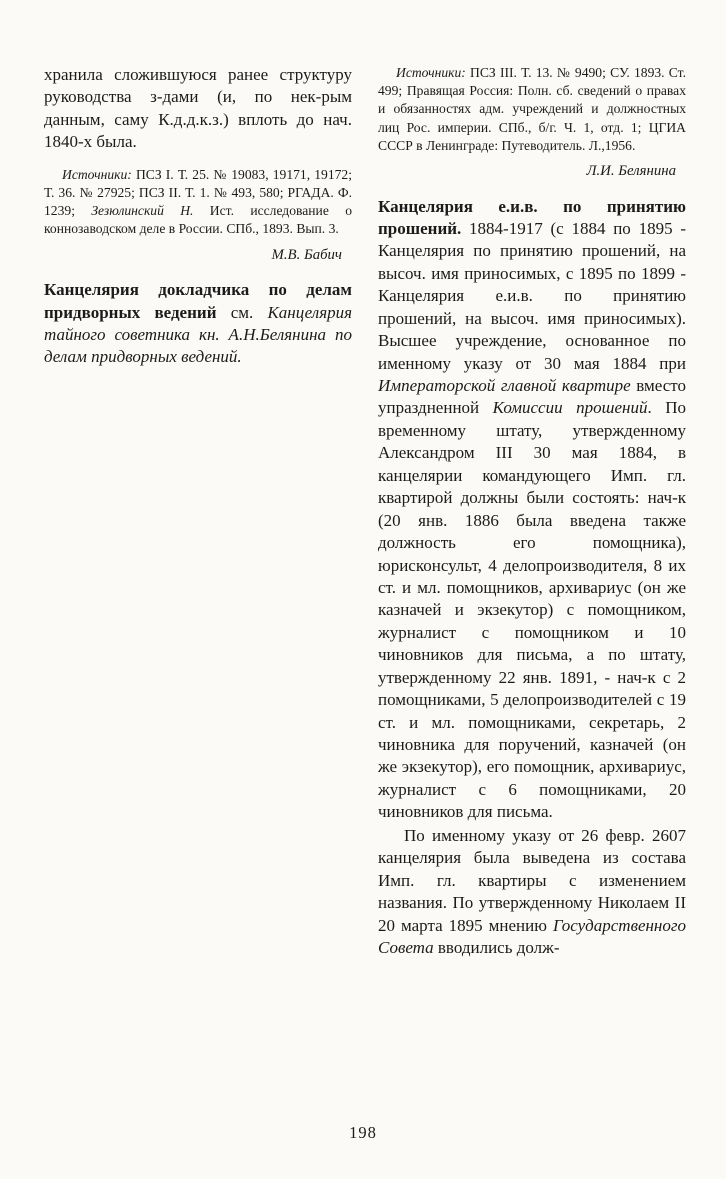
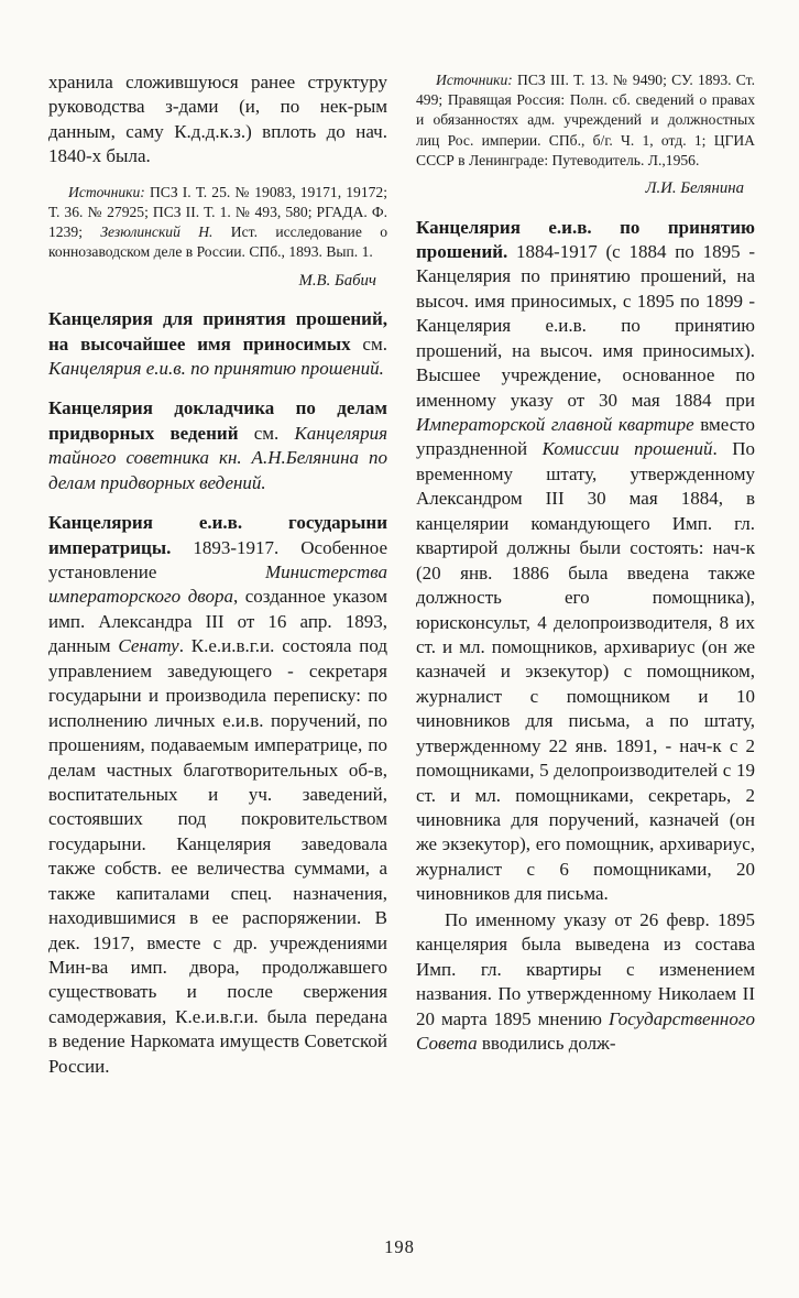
  хранила сложившуюся ранее структуру руководства з-дами (и, по нек-рым данным, саму К.д.д.к.з.) вплоть до нач. 1840-х была.
- Источники: ПСЗ I. Т. 25. № 19083, 19171, 19172; Т. 36. № 27925; ПСЗ II. Т. 1. № 493, 580; РГАДА. Ф. 1239; Зезюлинский Н. Ист. исследование о коннозаводском деле в России. СПб., 1893. Вып. 3.
+ Источники: ПСЗ I. Т. 25. № 19083, 19171, 19172; Т. 36. № 27925; ПСЗ II. Т. 1. № 493, 580; РГАДА. Ф. 1239; Зезюлинский Н. Ист. исследование о коннозаводском деле в России. СПб., 1893. Вып. 1.
  М.В. Бабич
+ Канцелярия для принятия прошений, на высочайшее имя приносимых см. Канцелярия е.и.в. по принятию прошений.
  Канцелярия докладчика по делам придворных ведений см. Канцелярия тайного советника кн. А.Н.Белянина по делам придворных ведений.
+ Канцелярия е.и.в. государыни императрицы. 1893-1917. Особенное установление Министерства императорского двора, созданное указом имп. Александра III от 16 апр. 1893, данным Сенату. К.е.и.в.г.и. состояла под управлением заведующего - секретаря государыни и производила переписку: по исполнению личных е.и.в. поручений, по прошениям, подаваемым императрице, по делам частных благотворительных об-в, воспитательных и уч. заведений, состоявших под покровительством государыни. Канцелярия заведовала также собств. ее величества суммами, а также капиталами спец. назначения, находившимися в ее распоряжении. В дек. 1917, вместе с др. учреждениями Мин-ва имп. двора, продолжавшего существовать и после свержения самодержавия, К.е.и.в.г.и. была передана в ведение Наркомата имуществ Советской России.
  Источники: ПСЗ III. Т. 13. № 9490; СУ. 1893. Ст. 499; Правящая Россия: Полн. сб. сведений о правах и обязанностях адм. учреждений и должностных лиц Рос. империи. СПб., б/г. Ч. 1, отд. 1; ЦГИА СССР в Ленинграде: Путеводитель. Л.,1956.
  Л.И. Белянина
  Канцелярия е.и.в. по принятию прошений. 1884-1917 (с 1884 по 1895 - Канцелярия по принятию прошений, на высоч. имя приносимых, с 1895 по 1899 - Канцелярия е.и.в. по принятию прошений, на высоч. имя приносимых). Высшее учреждение, основанное по именному указу от 30 мая 1884 при Императорской главной квартире вместо упраздненной Комиссии прошений. По временному штату, утвержденному Александром III 30 мая 1884, в канцелярии командующего Имп. гл. квартирой должны были состоять: нач-к (20 янв. 1886 была введена также должность его помощника), юрисконсульт, 4 делопроизводителя, 8 их ст. и мл. помощников, архивариус (он же казначей и экзекутор) с помощником, журналист с помощником и 10 чиновников для письма, а по штату, утвержденному 22 янв. 1891, - нач-к с 2 помощниками, 5 делопроизводителей с 19 ст. и мл. помощниками, секретарь, 2 чиновника для поручений, казначей (он же экзекутор), его помощник, архивариус, журналист с 6 помощниками, 20 чиновников для письма.
- По именному указу от 26 февр. 2607 канцелярия была выведена из состава Имп. гл. квартиры с изменением названия. По утвержденному Николаем II 20 марта 1895 мнению Государственного Совета вводились долж-
+ По именному указу от 26 февр. 1895 канцелярия была выведена из состава Имп. гл. квартиры с изменением названия. По утвержденному Николаем II 20 марта 1895 мнению Государственного Совета вводились долж-
  198
